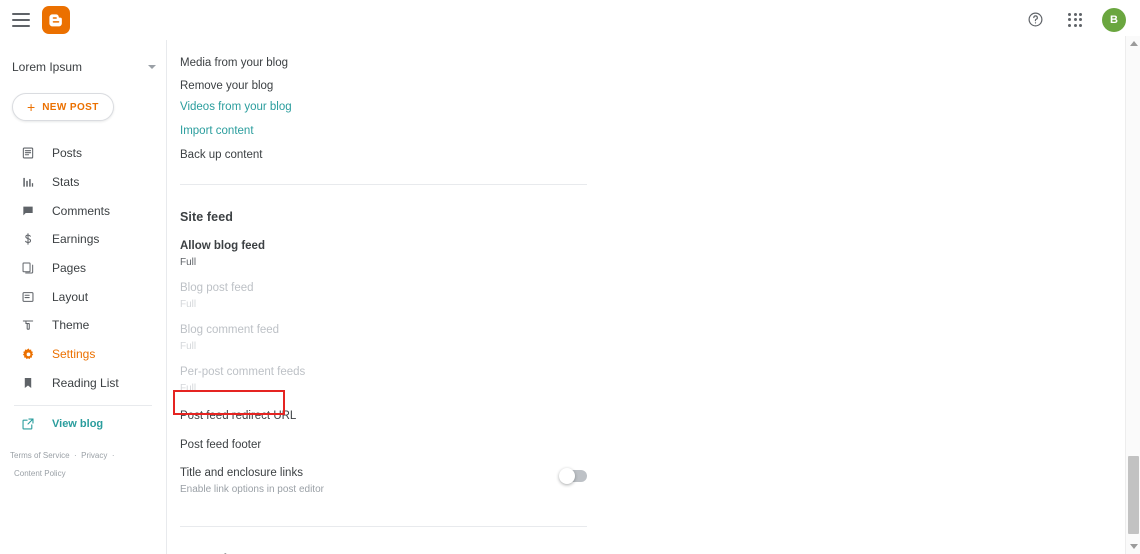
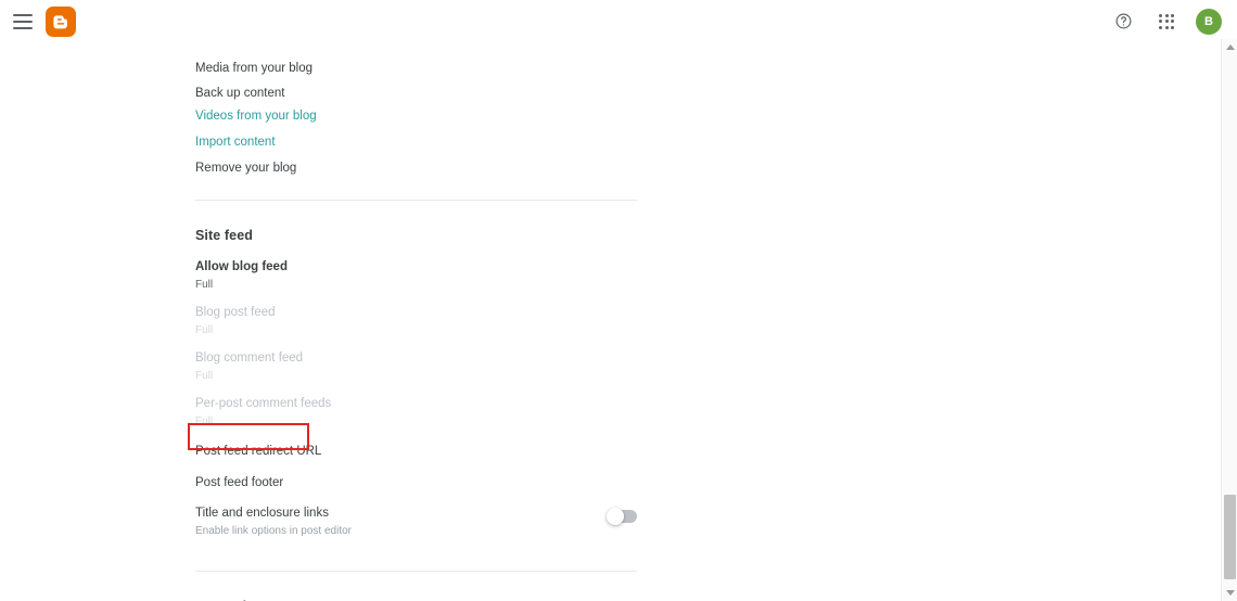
  B
- Lorem Ipsum
- +
- NEW POST
- Posts
- Stats
- Comments
- Earnings
- Pages
- Layout
- Theme
- Settings
- Reading List
- View blog
- Terms of Service · Privacy ·
- Content Policy
  Media from your blog
- Remove your blog
+ Back up content
  Videos from your blog
  Import content
- Back up content
+ Remove your blog
  Site feed
  Allow blog feed
  Full
  Blog post feed
  Full
  Blog comment feed
  Full
  Per-post comment feeds
  Full
  Post feed redirect URL
  Post feed footer
  Title and enclosure links
  Enable link options in post editor
